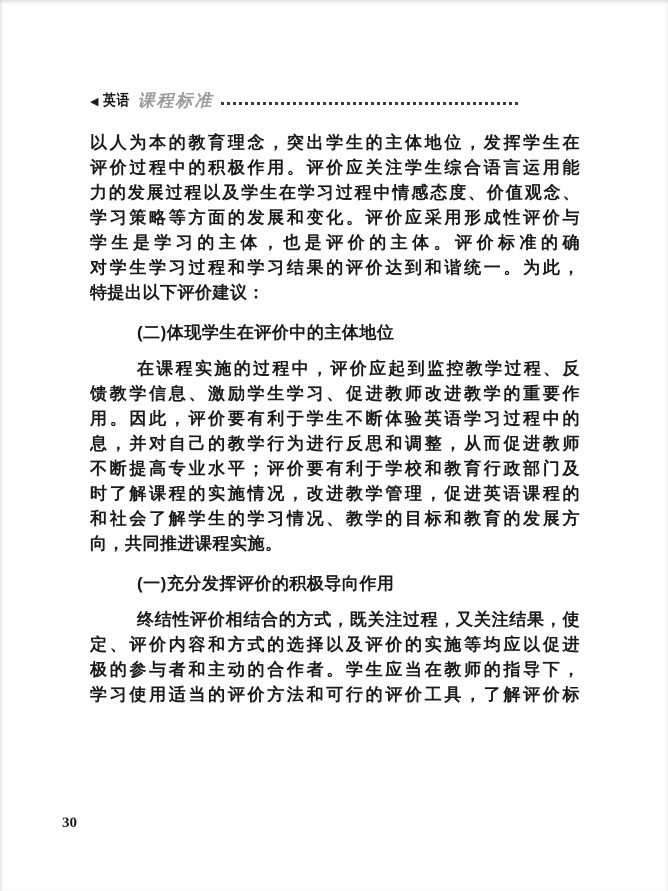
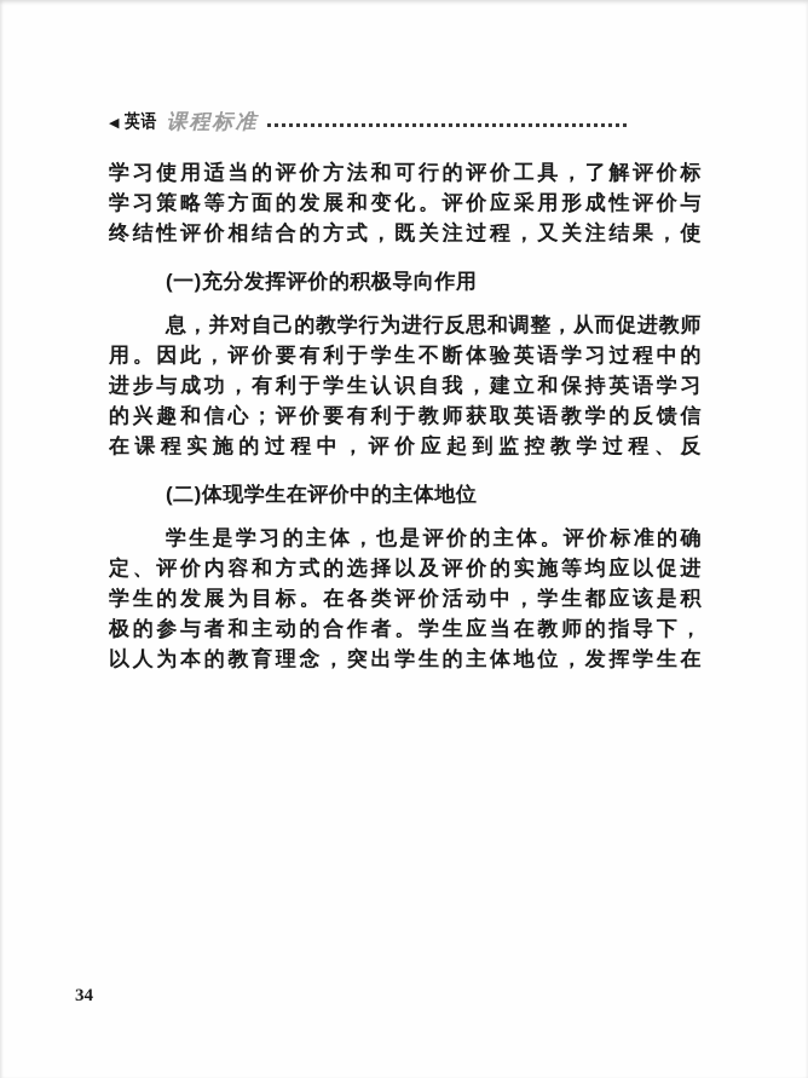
  ◀
  英语
  课程标准
- 以人为本的教育理念，突出学生的主体地位，发挥学生在
+ 学习使用适当的评价方法和可行的评价工具，了解评价标
- 评价过程中的积极作用。评价应关注学生综合语言运用能
- 力的发展过程以及学生在学习过程中情感态度、价值观念、
  学习策略等方面的发展和变化。评价应采用形成性评价与
- 学生是学习的主体，也是评价的主体。评价标准的确
+ 终结性评价相结合的方式，既关注过程，又关注结果，使
- 对学生学习过程和学习结果的评价达到和谐统一。为此，
- 特提出以下评价建议：
- (二)体现学生在评价中的主体地位
+ (一)充分发挥评价的积极导向作用
- 在课程实施的过程中，评价应起到监控教学过程、反
+ 息，并对自己的教学行为进行反思和调整，从而促进教师
- 馈教学信息、激励学生学习、促进教师改进教学的重要作
  用。因此，评价要有利于学生不断体验英语学习过程中的
+ 进步与成功，有利于学生认识自我，建立和保持英语学习
+ 的兴趣和信心；评价要有利于教师获取英语教学的反馈信
- 息，并对自己的教学行为进行反思和调整，从而促进教师
+ 在课程实施的过程中，评价应起到监控教学过程、反
- 不断提高专业水平；评价要有利于学校和教育行政部门及
- 时了解课程的实施情况，改进教学管理，促进英语课程的
- 和社会了解学生的学习情况、教学的目标和教育的发展方
- 向，共同推进课程实施。
- (一)充分发挥评价的积极导向作用
+ (二)体现学生在评价中的主体地位
- 终结性评价相结合的方式，既关注过程，又关注结果，使
+ 学生是学习的主体，也是评价的主体。评价标准的确
  定、评价内容和方式的选择以及评价的实施等均应以促进
+ 学生的发展为目标。在各类评价活动中，学生都应该是积
  极的参与者和主动的合作者。学生应当在教师的指导下，
- 学习使用适当的评价方法和可行的评价工具，了解评价标
+ 以人为本的教育理念，突出学生的主体地位，发挥学生在
- 30
+ 34
